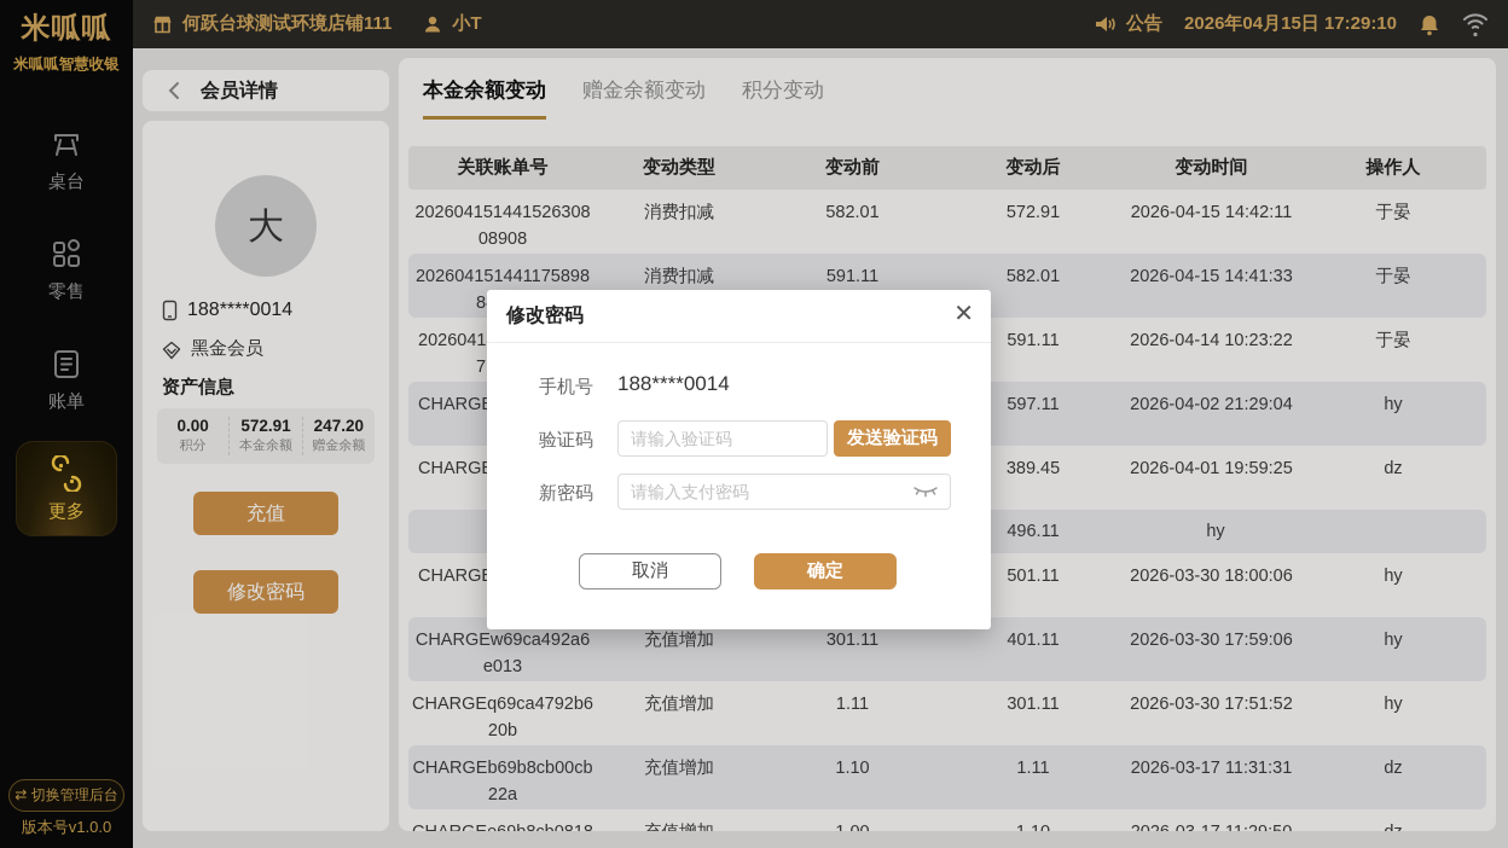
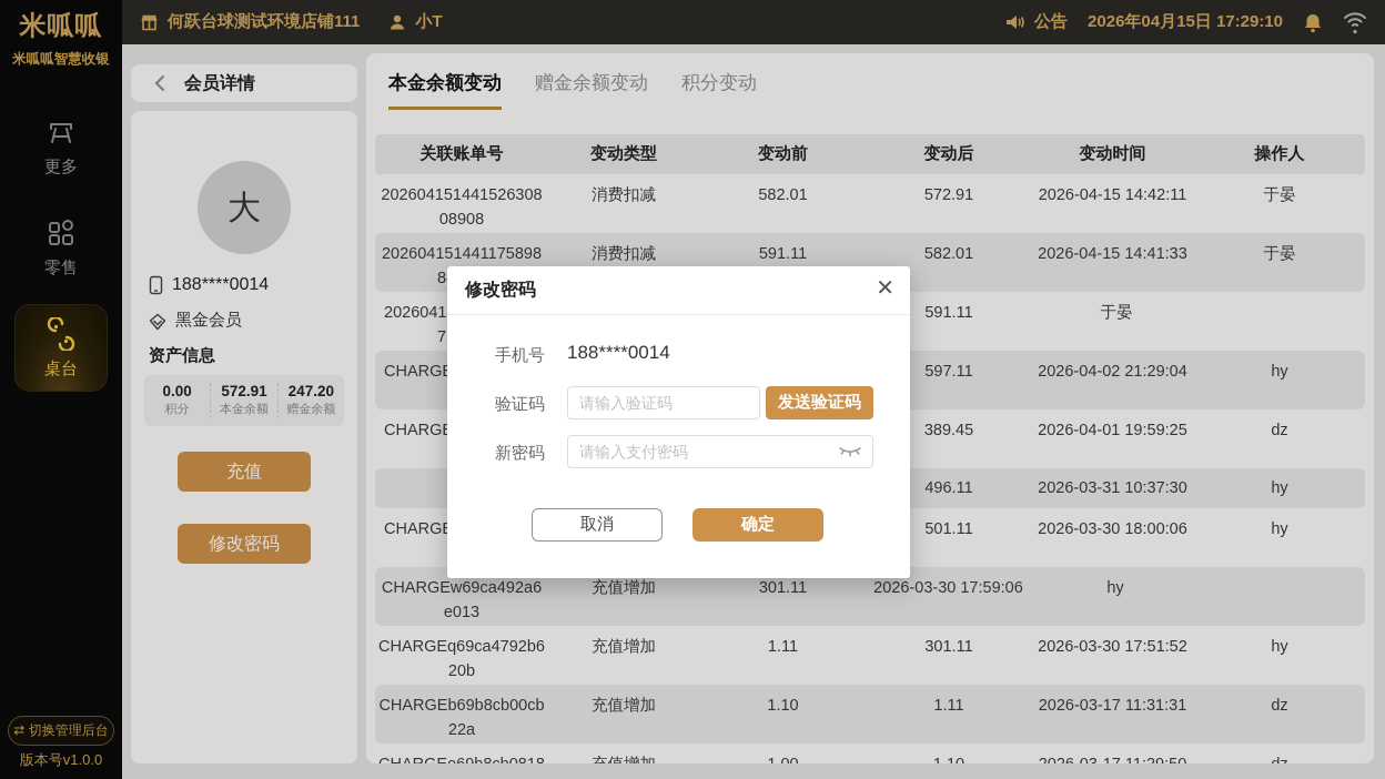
  米呱呱
  米呱呱智慧收银
- 桌台
+ 更多
  零售
- 账单
- 更多
+ 桌台
  ⇄ 切换管理后台
  版本号v1.0.0
  何跃台球测试环境店铺111
  小T
  公告
  2026年04月15日 17:29:10
  会员详情
  大
  188****0014
  黑金会员
  资产信息
  0.00
  积分
  572.91
  本金余额
  247.20
  赠金余额
  充值
  修改密码
  本金余额变动
  赠金余额变动
  积分变动
  关联账单号
  变动类型
  变动前
  变动后
  变动时间
  操作人
  202604151441526308
  08908
  消费扣减
  582.01
  572.91
  2026-04-15 14:42:11
  于晏
  202604151441175898
  消费扣减
  591.11
  582.01
  2026-04-15 14:41:33
  于晏
  2026041
  7
  591.11
- 2026-04-14 10:23:22
  于晏
  CHARG
  597.11
  2026-04-02 21:29:04
  hy
  CHARG
  389.45
  2026-04-01 19:59:25
  dz
  496.11
+ 2026-03-31 10:37:30
  hy
  CHARG
  501.11
  2026-03-30 18:00:06
  hy
  CHARGEw69ca492a6
  e013
  充值增加
  301.11
- 401.11
  2026-03-30 17:59:06
  hy
  CHARGEq69ca4792b6
  20b
  充值增加
  1.11
  301.11
  2026-03-30 17:51:52
  hy
  CHARGEb69b8cb00cb
  22a
  充值增加
  1.10
  1.11
  2026-03-17 11:31:31
  dz
  修改密码
  ✕
  手机号
  188****0014
  验证码
  请输入验证码
  发送验证码
  新密码
  请输入支付密码
  取消
  确定
